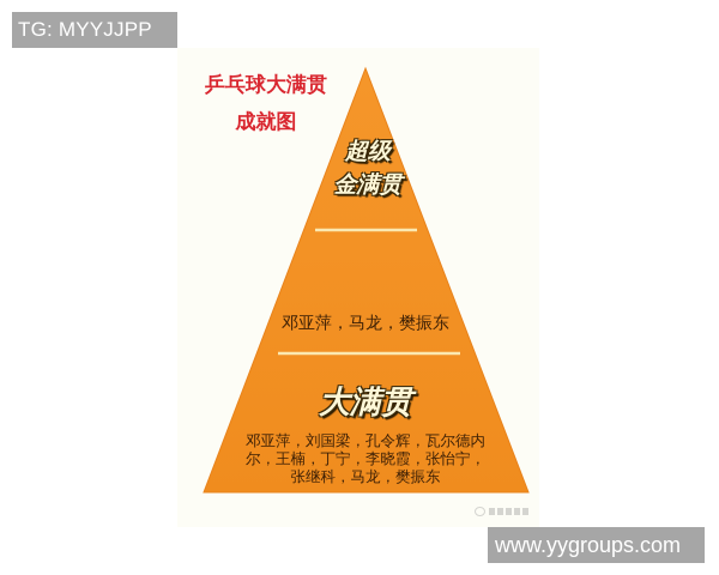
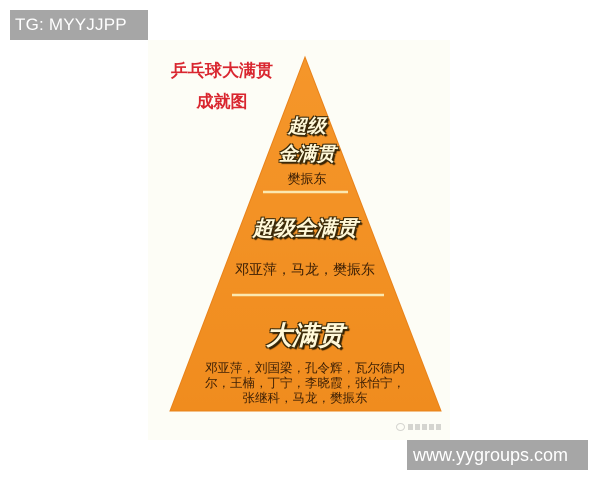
  TG: MYYJJPP
  乒乓球大满贯
  成就图
  超级
  金满贯
+ 樊振东
+ 超级全满贯
  邓亚萍，马龙，樊振东
  大满贯
  邓亚萍，刘国梁，孔令辉，瓦尔德内
  尔，王楠，丁宁，李晓霞，张怡宁，
  张继科，马龙，樊振东
  www.yygroups.com
